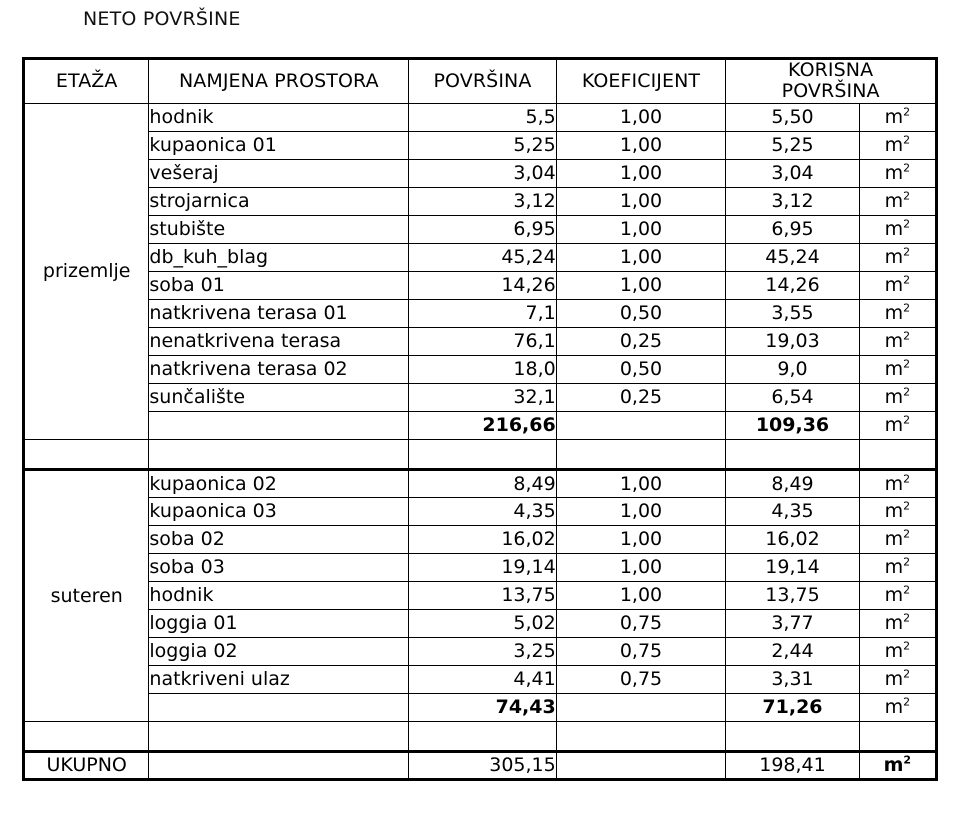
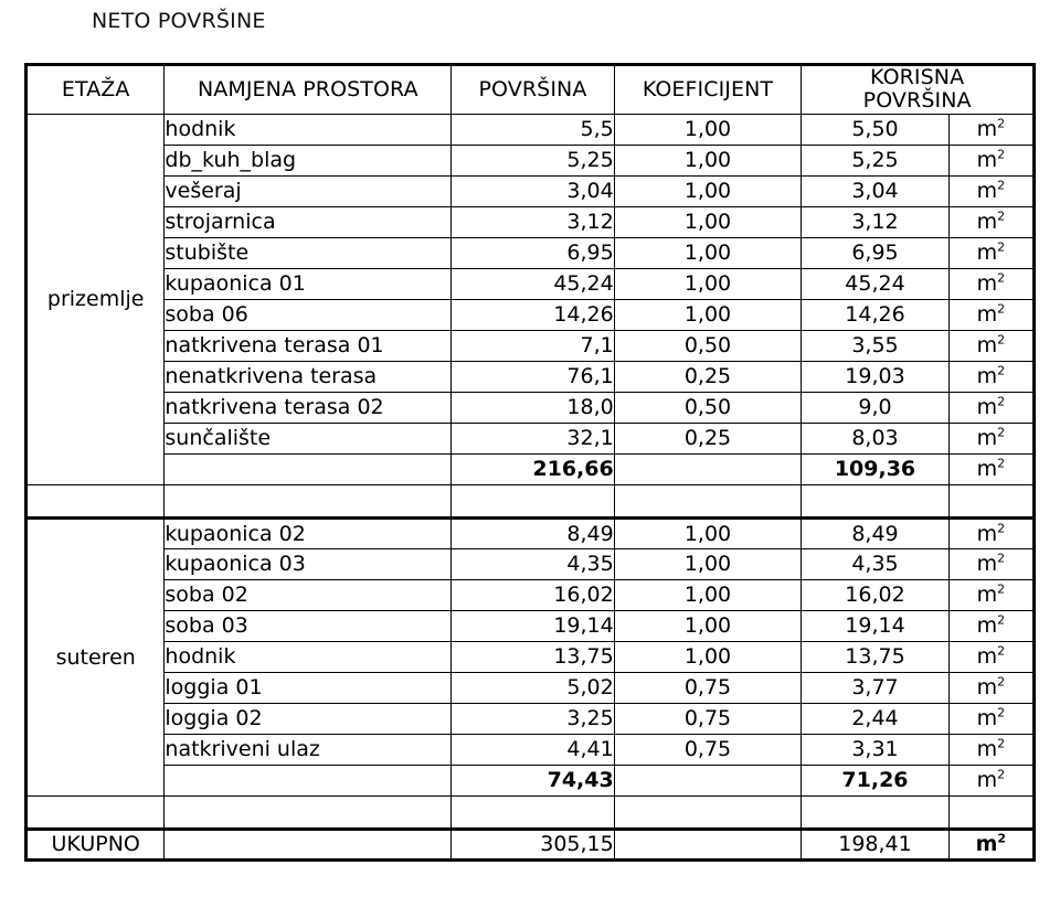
  NETO POVRŠINE
  ETAŽA	NAMJENA PROSTORA	POVRŠINA	KOEFICIJENT	KORISNA POVRŠINA
  prizemlje	hodnik	5,5	1,00	5,50	m2
- kupaonica 01	5,25	1,00	5,25	m2
+ db_kuh_blag	5,25	1,00	5,25	m2
  vešeraj	3,04	1,00	3,04	m2
  strojarnica	3,12	1,00	3,12	m2
  stubište	6,95	1,00	6,95	m2
- db_kuh_blag	45,24	1,00	45,24	m2
+ kupaonica 01	45,24	1,00	45,24	m2
- soba 01	14,26	1,00	14,26	m2
+ soba 06	14,26	1,00	14,26	m2
  natkrivena terasa 01	7,1	0,50	3,55	m2
  nenatkrivena terasa	76,1	0,25	19,03	m2
  natkrivena terasa 02	18,0	0,50	9,0	m2
- sunčalište	32,1	0,25	6,54	m2
+ sunčalište	32,1	0,25	8,03	m2
  	216,66		109,36	m2
  suteren	kupaonica 02	8,49	1,00	8,49	m2
  kupaonica 03	4,35	1,00	4,35	m2
  soba 02	16,02	1,00	16,02	m2
  soba 03	19,14	1,00	19,14	m2
  hodnik	13,75	1,00	13,75	m2
  loggia 01	5,02	0,75	3,77	m2
  loggia 02	3,25	0,75	2,44	m2
  natkriveni ulaz	4,41	0,75	3,31	m2
  	74,43		71,26	m2
  UKUPNO		305,15		198,41	m2
